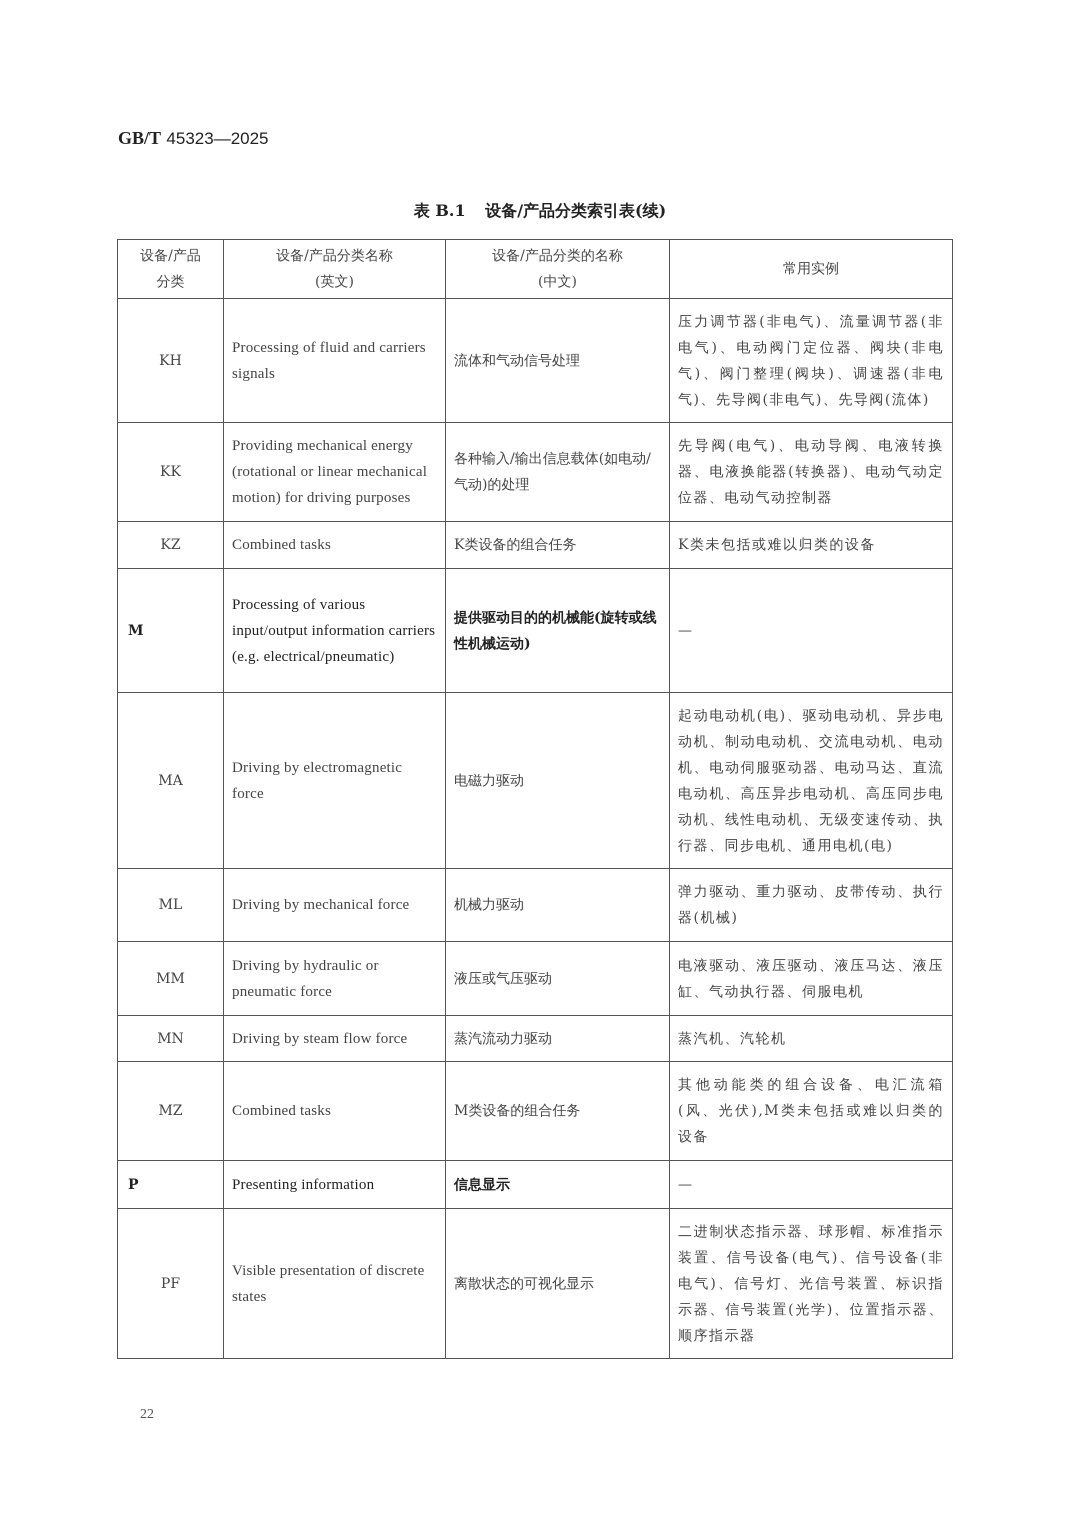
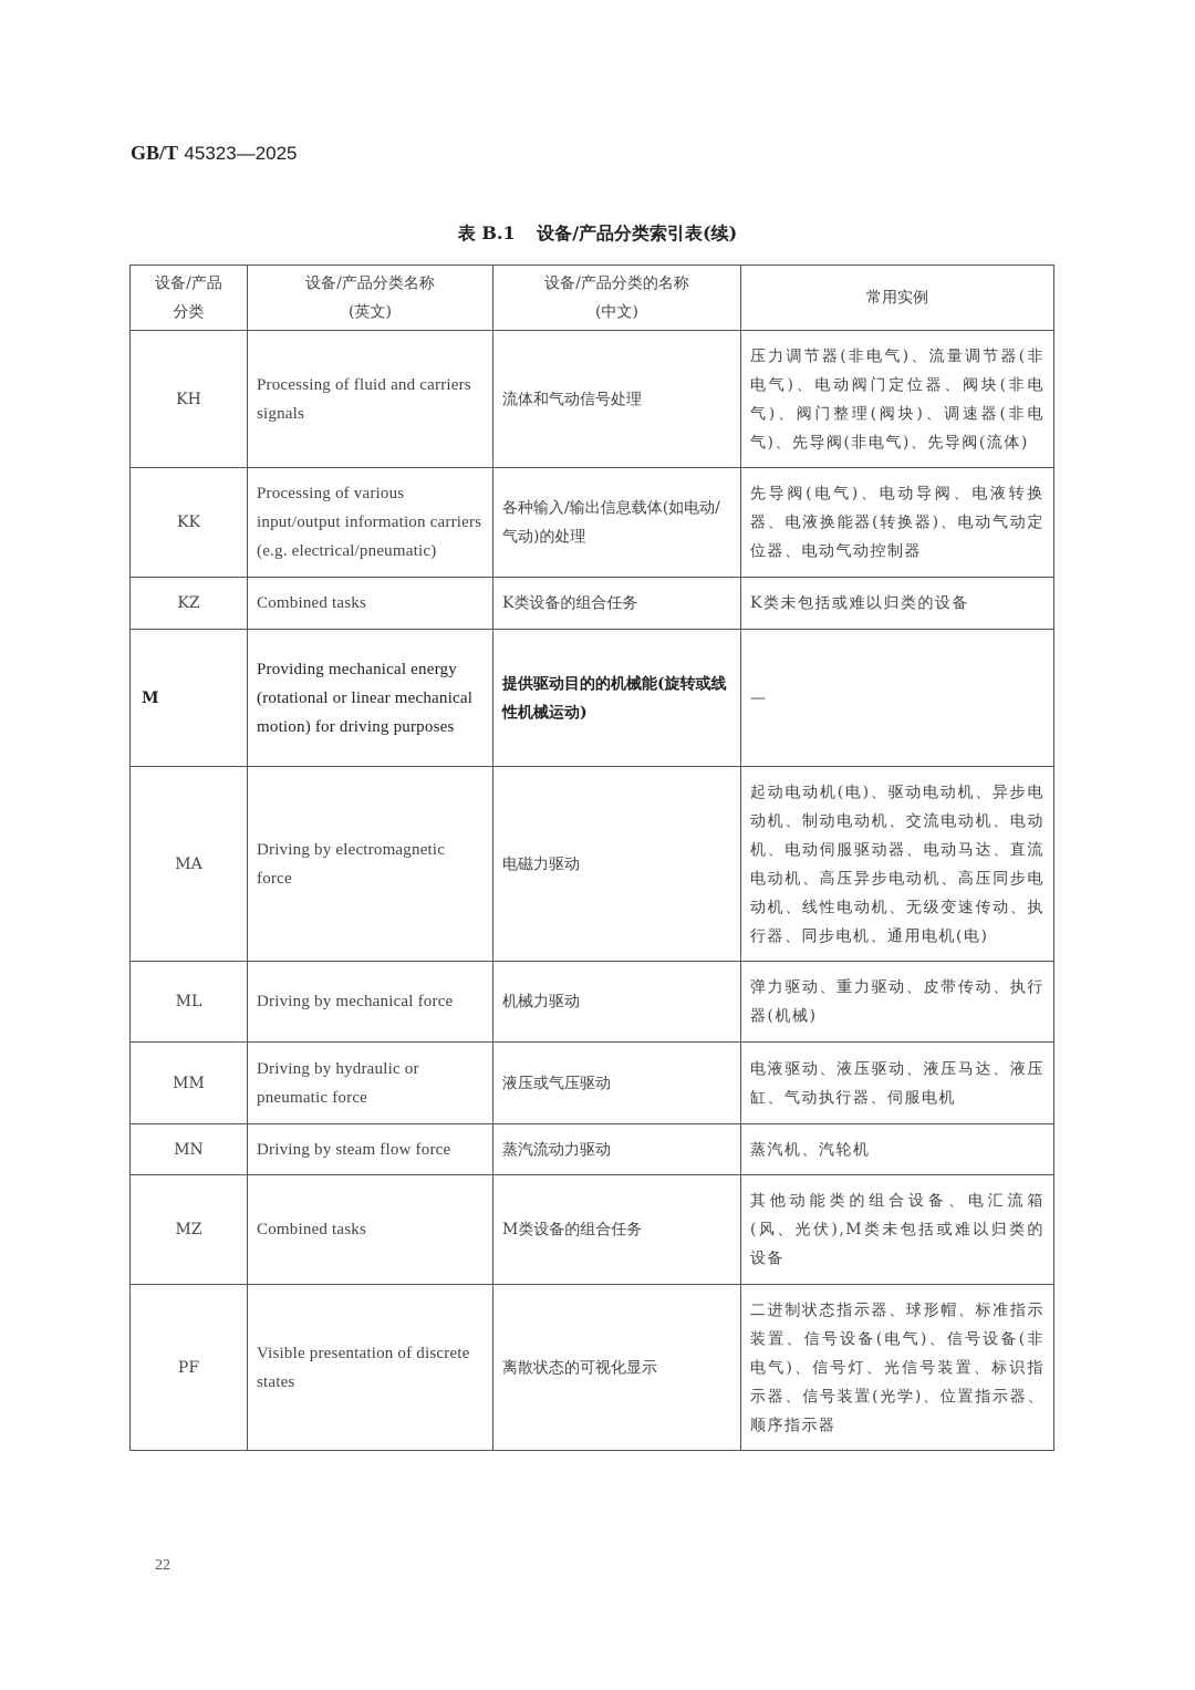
  GB/T 45323—2025
  表 B.1 设备/产品分类索引表(续)
  设备/产品分类	设备/产品分类名称(英文)	设备/产品分类的名称(中文)	常用实例
  KH	Processing of fluid and carriers signals	流体和气动信号处理	压力调节器(非电气)、流量调节器(非电气)、电动阀门定位器、阀块(非电气)、阀门整理(阀块)、调速器(非电气)、先导阀(非电气)、先导阀(流体)
- KK	Providing mechanical energy (rotational or linear mechanical motion) for driving purposes	各种输入/输出信息载体(如电动/气动)的处理	先导阀(电气)、电动导阀、电液转换器、电液换能器(转换器)、电动气动定位器、电动气动控制器
+ KK	Processing of various input/output information carriers (e.g. electrical/pneumatic)	各种输入/输出信息载体(如电动/气动)的处理	先导阀(电气)、电动导阀、电液转换器、电液换能器(转换器)、电动气动定位器、电动气动控制器
  KZ	Combined tasks	K类设备的组合任务	K类未包括或难以归类的设备
- M	Processing of various input/output information carriers (e.g. electrical/pneumatic)	提供驱动目的的机械能(旋转或线性机械运动)	—
+ M	Providing mechanical energy (rotational or linear mechanical motion) for driving purposes	提供驱动目的的机械能(旋转或线性机械运动)	—
  MA	Driving by electromagnetic force	电磁力驱动	起动电动机(电)、驱动电动机、异步电动机、制动电动机、交流电动机、电动机、电动伺服驱动器、电动马达、直流电动机、高压异步电动机、高压同步电动机、线性电动机、无级变速传动、执行器、同步电机、通用电机(电)
  ML	Driving by mechanical force	机械力驱动	弹力驱动、重力驱动、皮带传动、执行器(机械)
  MM	Driving by hydraulic or pneumatic force	液压或气压驱动	电液驱动、液压驱动、液压马达、液压缸、气动执行器、伺服电机
  MN	Driving by steam flow force	蒸汽流动力驱动	蒸汽机、汽轮机
  MZ	Combined tasks	M类设备的组合任务	其他动能类的组合设备、电汇流箱(风、光伏),M类未包括或难以归类的设备
- P	Presenting information	信息显示	—
  PF	Visible presentation of discrete states	离散状态的可视化显示	二进制状态指示器、球形帽、标准指示装置、信号设备(电气)、信号设备(非电气)、信号灯、光信号装置、标识指示器、信号装置(光学)、位置指示器、顺序指示器
  22
